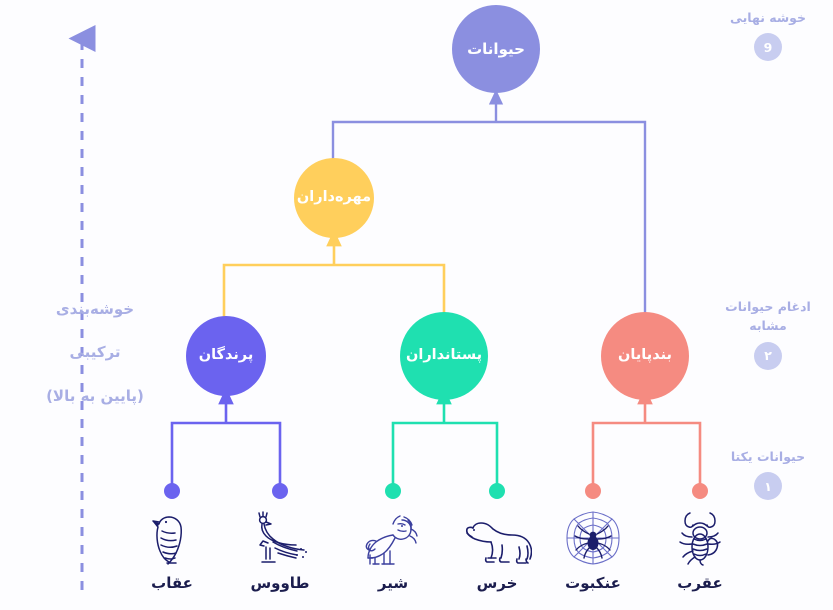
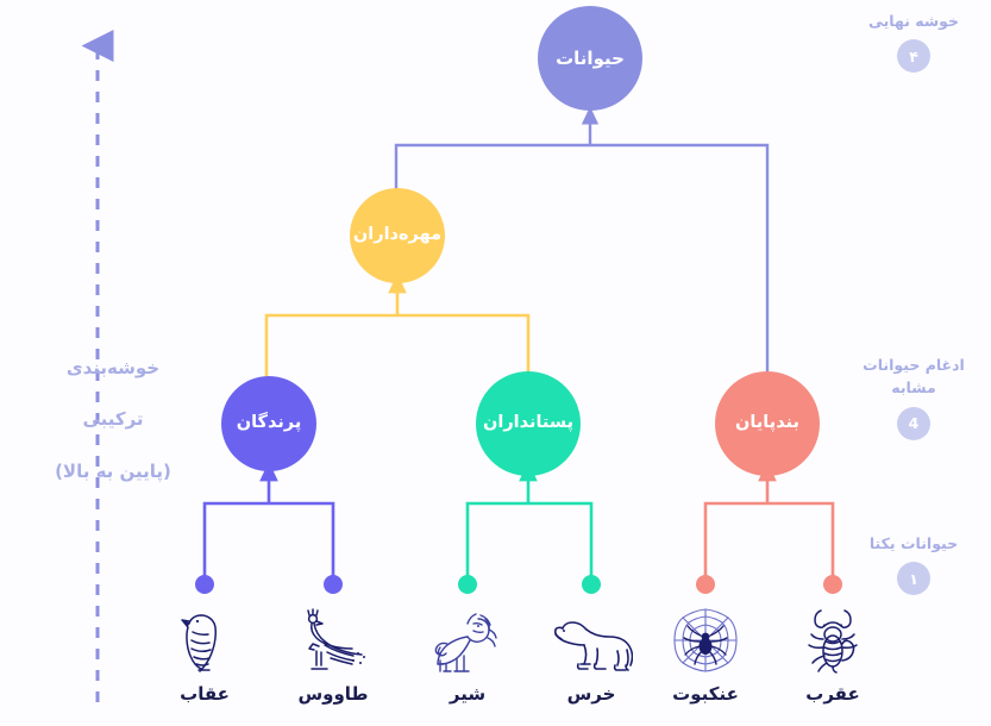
  حیوانات
  مهره‌داران
  پرندگان
  پستانداران
  بندپایان
  خوشه‌بندی
  ترکیبی
  (پایین به بالا)
  خوشه نهایی
- 9
+ ۴
  ادغام حیوانات
  مشابه
- ۲
+ 4
  حیوانات یکتا
  ۱
  عقاب
  طاووس
  شیر
  خرس
  عنکبوت
  عقرب
